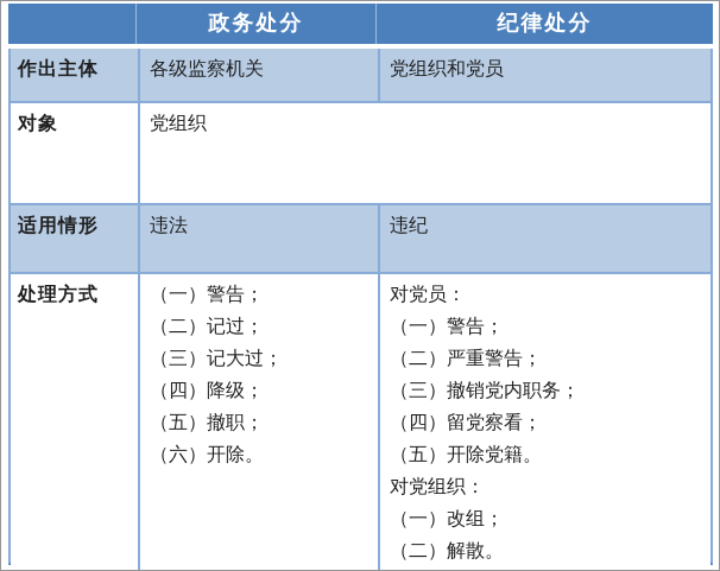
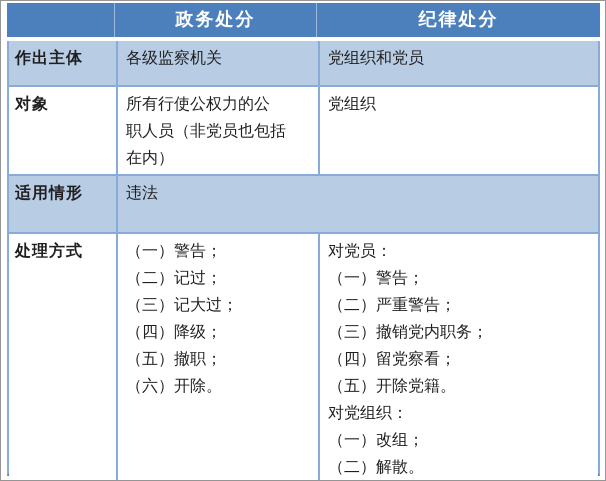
  政务处分
  纪律处分
  作出主体
  各级监察机关
  党组织和党员
  对象
+ 所有行使公权力的公
+ 职人员（非党员也包括
+ 在内）
  党组织
  适用情形
  违法
- 违纪
  处理方式
  （一）警告；
  （二）记过；
  （三）记大过；
  （四）降级；
  （五）撤职；
  （六）开除。
  对党员：
  （一）警告；
  （二）严重警告；
  （三）撤销党内职务；
  （四）留党察看；
  （五）开除党籍。
  对党组织：
  （一）改组；
  （二）解散。
